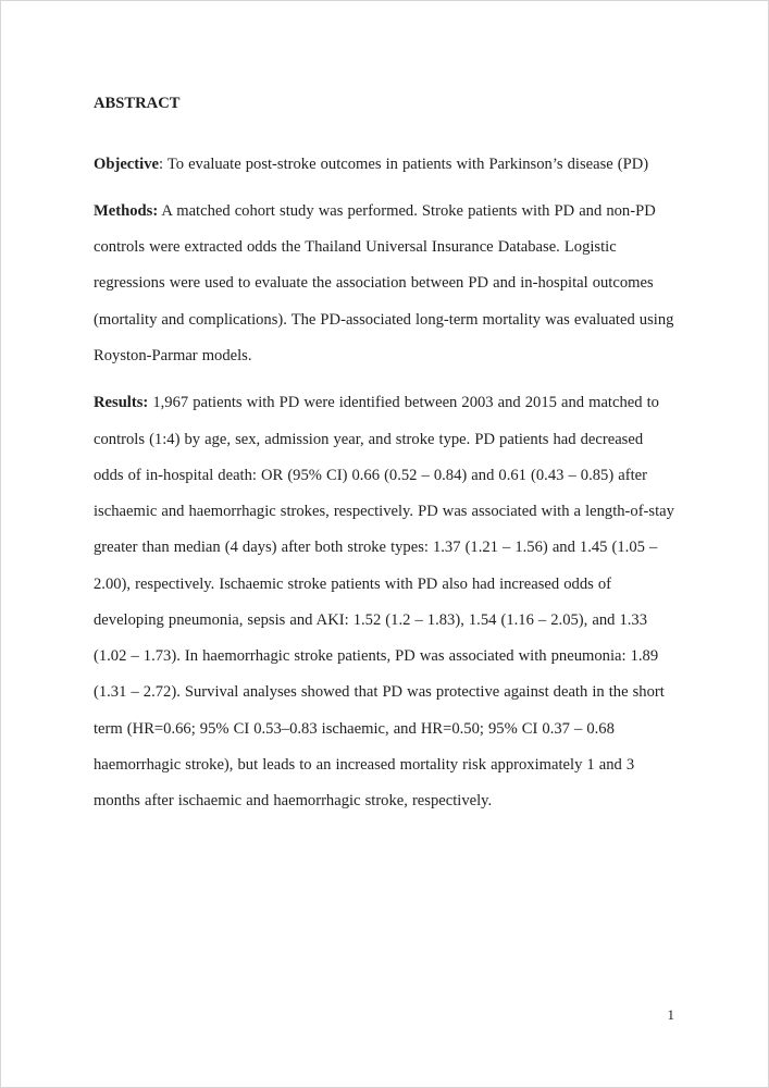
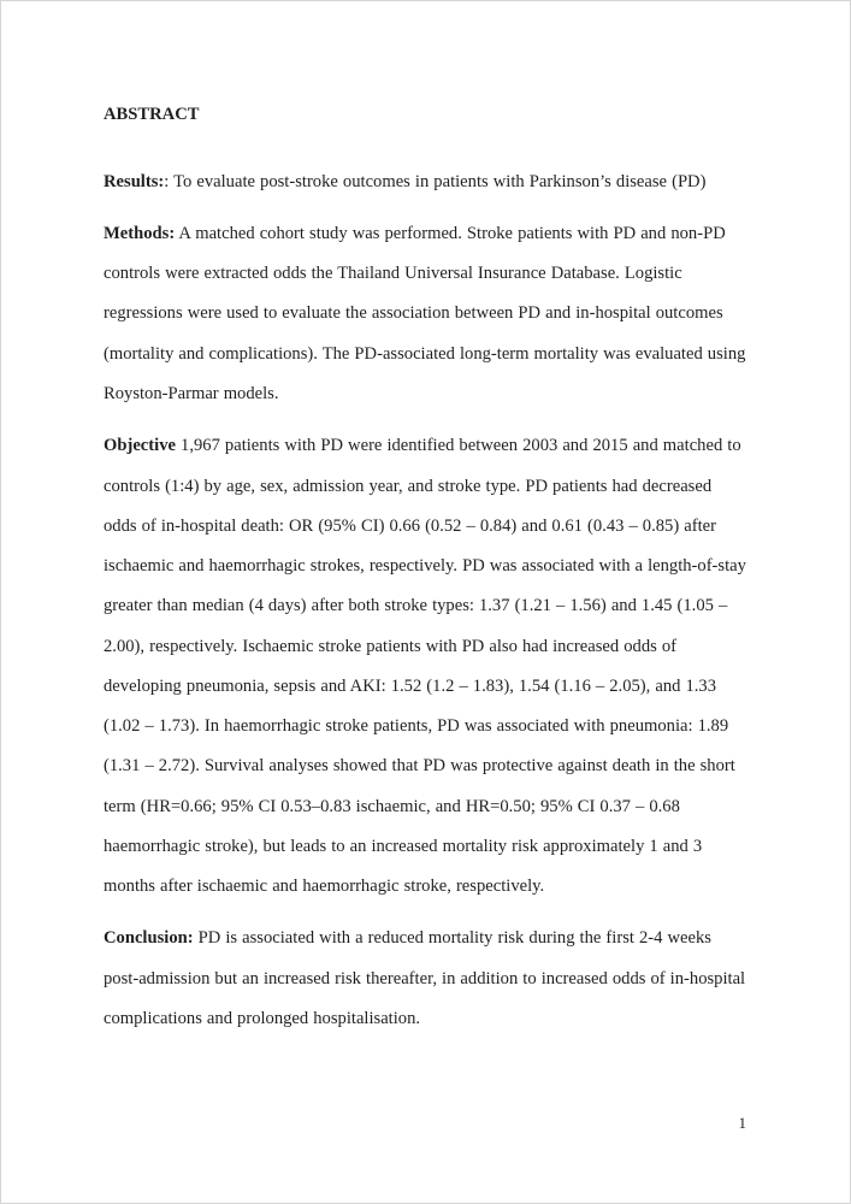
  ABSTRACT
- Objective: To evaluate post-stroke outcomes in patients with Parkinson’s disease (PD)
+ Results:: To evaluate post-stroke outcomes in patients with Parkinson’s disease (PD)
  Methods: A matched cohort study was performed. Stroke patients with PD and non-PD controls were extracted odds the Thailand Universal Insurance Database. Logistic regressions were used to evaluate the association between PD and in-hospital outcomes (mortality and complications). The PD-associated long-term mortality was evaluated using Royston-Parmar models.
- Results: 1,967 patients with PD were identified between 2003 and 2015 and matched to controls (1:4) by age, sex, admission year, and stroke type. PD patients had decreased odds of in-hospital death: OR (95% CI) 0.66 (0.52 – 0.84) and 0.61 (0.43 – 0.85) after ischaemic and haemorrhagic strokes, respectively. PD was associated with a length-of-stay greater than median (4 days) after both stroke types: 1.37 (1.21 – 1.56) and 1.45 (1.05 – 2.00), respectively. Ischaemic stroke patients with PD also had increased odds of developing pneumonia, sepsis and AKI: 1.52 (1.2 – 1.83), 1.54 (1.16 – 2.05), and 1.33 (1.02 – 1.73). In haemorrhagic stroke patients, PD was associated with pneumonia: 1.89 (1.31 – 2.72). Survival analyses showed that PD was protective against death in the short term (HR=0.66; 95% CI 0.53–0.83 ischaemic, and HR=0.50; 95% CI 0.37 – 0.68 haemorrhagic stroke), but leads to an increased mortality risk approximately 1 and 3 months after ischaemic and haemorrhagic stroke, respectively.
+ Objective 1,967 patients with PD were identified between 2003 and 2015 and matched to controls (1:4) by age, sex, admission year, and stroke type. PD patients had decreased odds of in-hospital death: OR (95% CI) 0.66 (0.52 – 0.84) and 0.61 (0.43 – 0.85) after ischaemic and haemorrhagic strokes, respectively. PD was associated with a length-of-stay greater than median (4 days) after both stroke types: 1.37 (1.21 – 1.56) and 1.45 (1.05 – 2.00), respectively. Ischaemic stroke patients with PD also had increased odds of developing pneumonia, sepsis and AKI: 1.52 (1.2 – 1.83), 1.54 (1.16 – 2.05), and 1.33 (1.02 – 1.73). In haemorrhagic stroke patients, PD was associated with pneumonia: 1.89 (1.31 – 2.72). Survival analyses showed that PD was protective against death in the short term (HR=0.66; 95% CI 0.53–0.83 ischaemic, and HR=0.50; 95% CI 0.37 – 0.68 haemorrhagic stroke), but leads to an increased mortality risk approximately 1 and 3 months after ischaemic and haemorrhagic stroke, respectively.
+ Conclusion: PD is associated with a reduced mortality risk during the first 2-4 weeks post-admission but an increased risk thereafter, in addition to increased odds of in-hospital complications and prolonged hospitalisation.
  1
